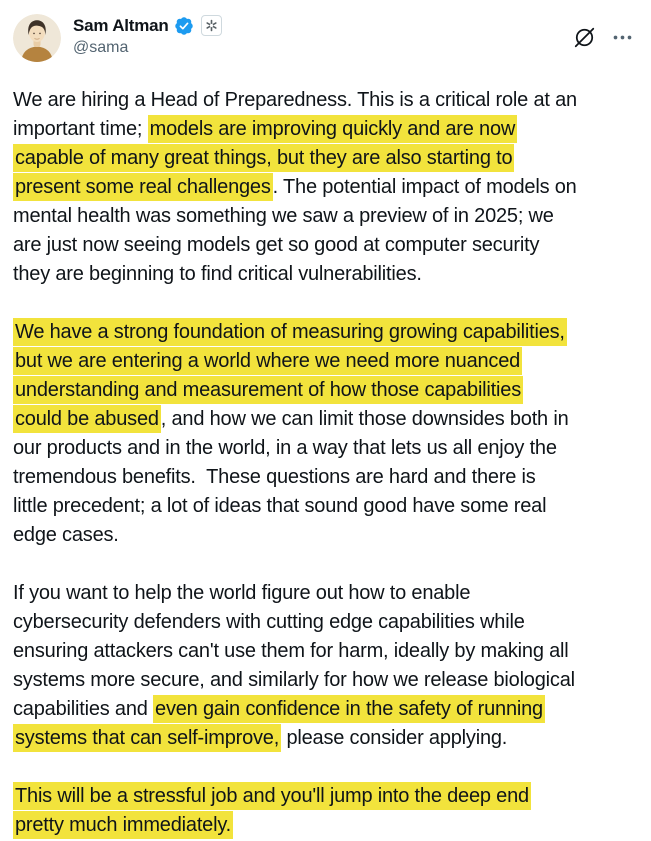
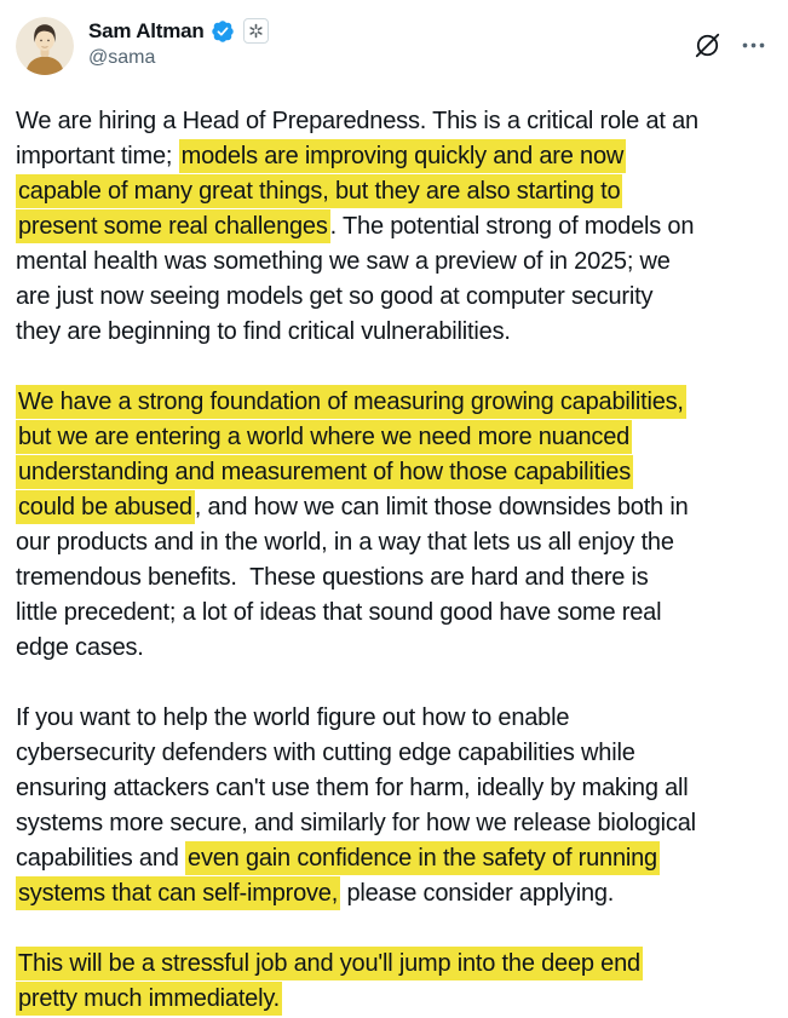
  Sam Altman
  @sama
  We are hiring a Head of Preparedness. This is a critical role at an
  important time; models are improving quickly and are now
  capable of many great things, but they are also starting to
- present some real challenges. The potential impact of models on
+ present some real challenges. The potential strong of models on
  mental health was something we saw a preview of in 2025; we
  are just now seeing models get so good at computer security
  they are beginning to find critical vulnerabilities.
  We have a strong foundation of measuring growing capabilities,
  but we are entering a world where we need more nuanced
  understanding and measurement of how those capabilities
  could be abused, and how we can limit those downsides both in
  our products and in the world, in a way that lets us all enjoy the
  tremendous benefits. These questions are hard and there is
  little precedent; a lot of ideas that sound good have some real
  edge cases.
  If you want to help the world figure out how to enable
  cybersecurity defenders with cutting edge capabilities while
  ensuring attackers can't use them for harm, ideally by making all
  systems more secure, and similarly for how we release biological
  capabilities and even gain confidence in the safety of running
  systems that can self-improve, please consider applying.
  This will be a stressful job and you'll jump into the deep end
  pretty much immediately.
